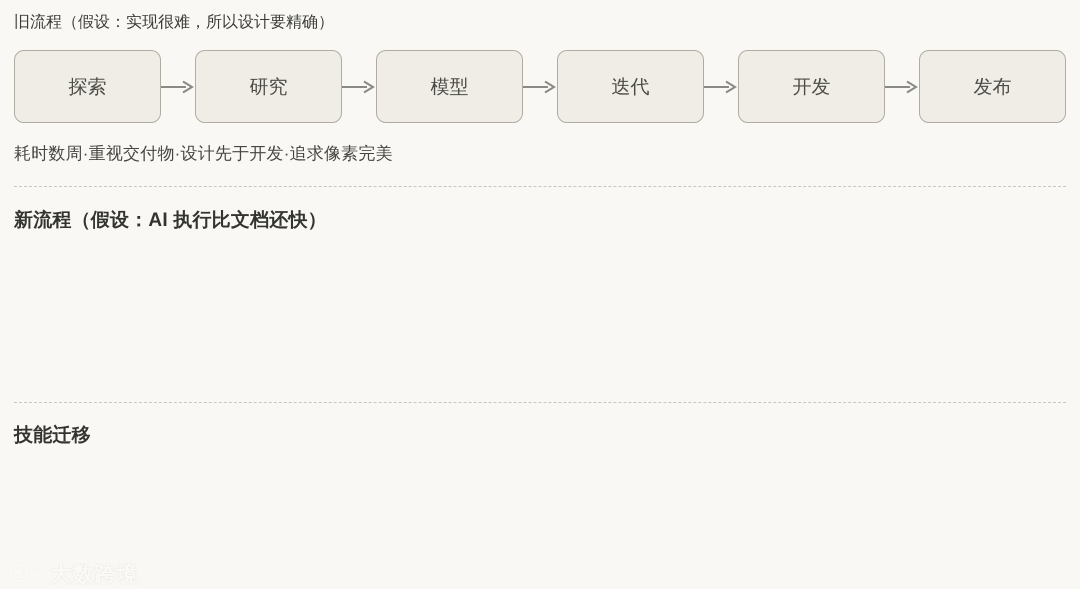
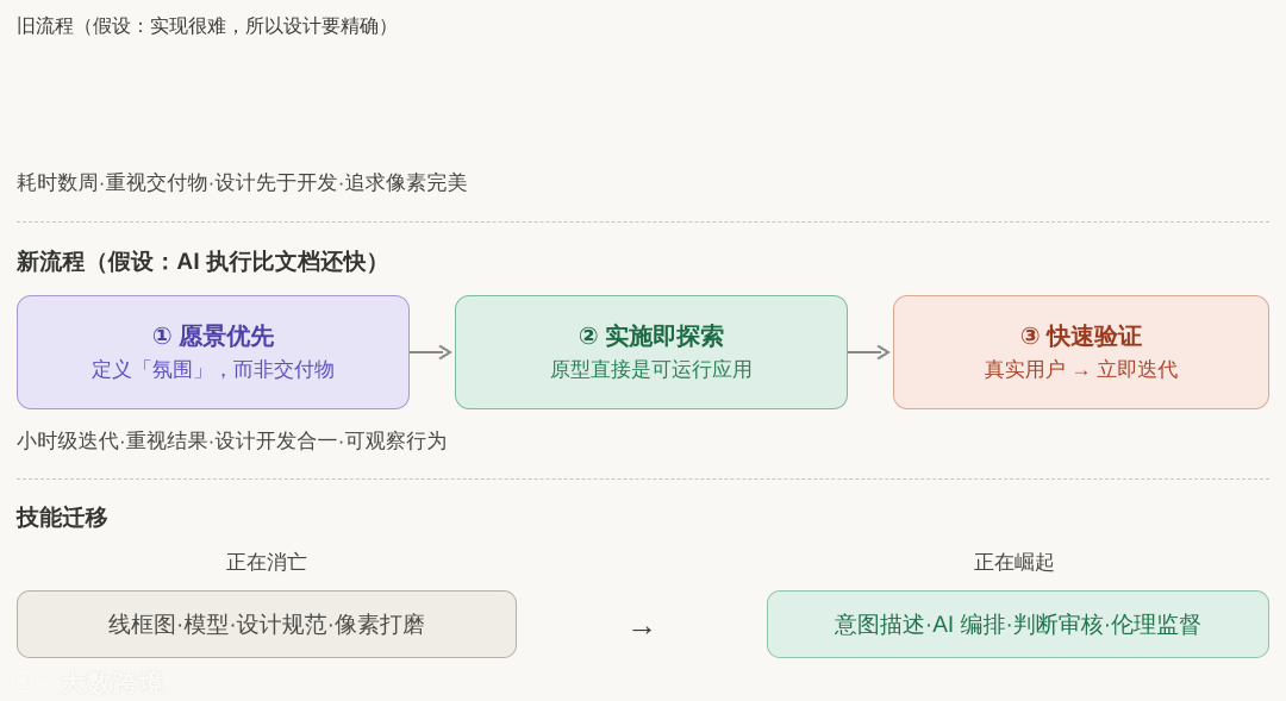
  旧流程（假设：实现很难，所以设计要精确）
- 探索
- 研究
- 模型
- 迭代
- 开发
- 发布
  耗时数周·重视交付物·设计先于开发·追求像素完美
  新流程（假设：AI 执行比文档还快）
+ ① 愿景优先
+ 定义「氛围」，而非交付物
+ ② 实施即探索
+ 原型直接是可运行应用
+ ③ 快速验证
+ 真实用户 → 立即迭代
+ 小时级迭代·重视结果·设计开发合一·可观察行为
  技能迁移
+ 正在消亡
+ 正在崛起
+ 线框图·模型·设计规范·像素打磨
+ →
+ 意图描述·AI 编排·判断审核·伦理监督
